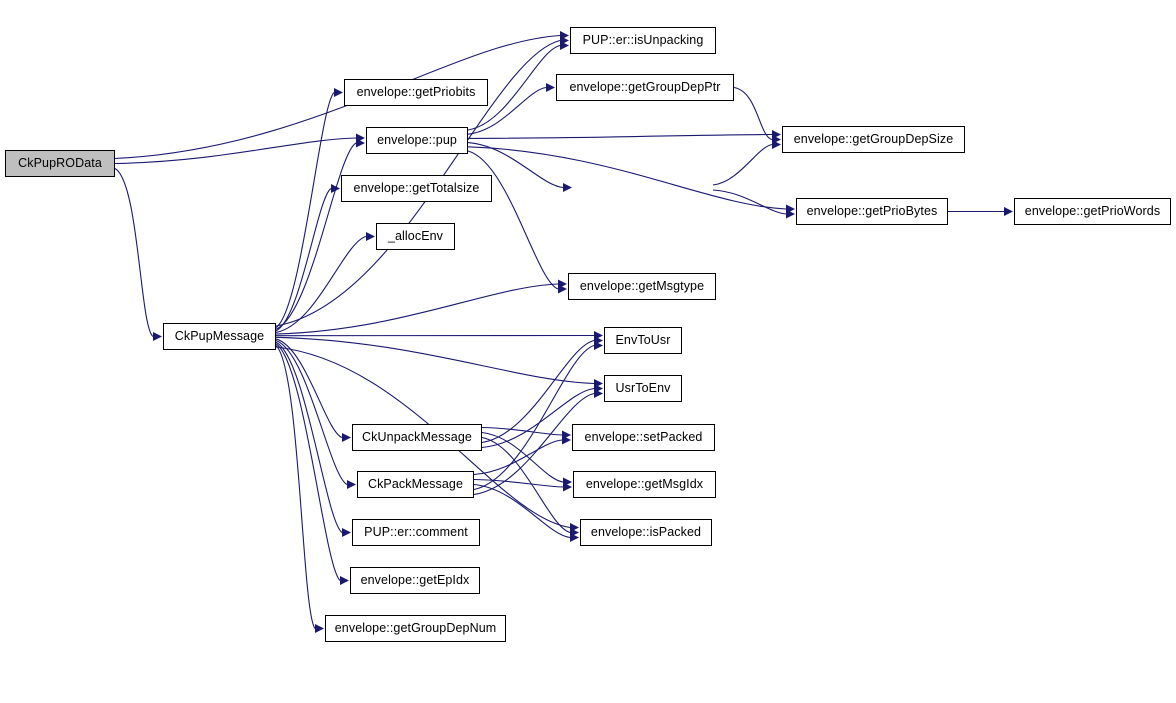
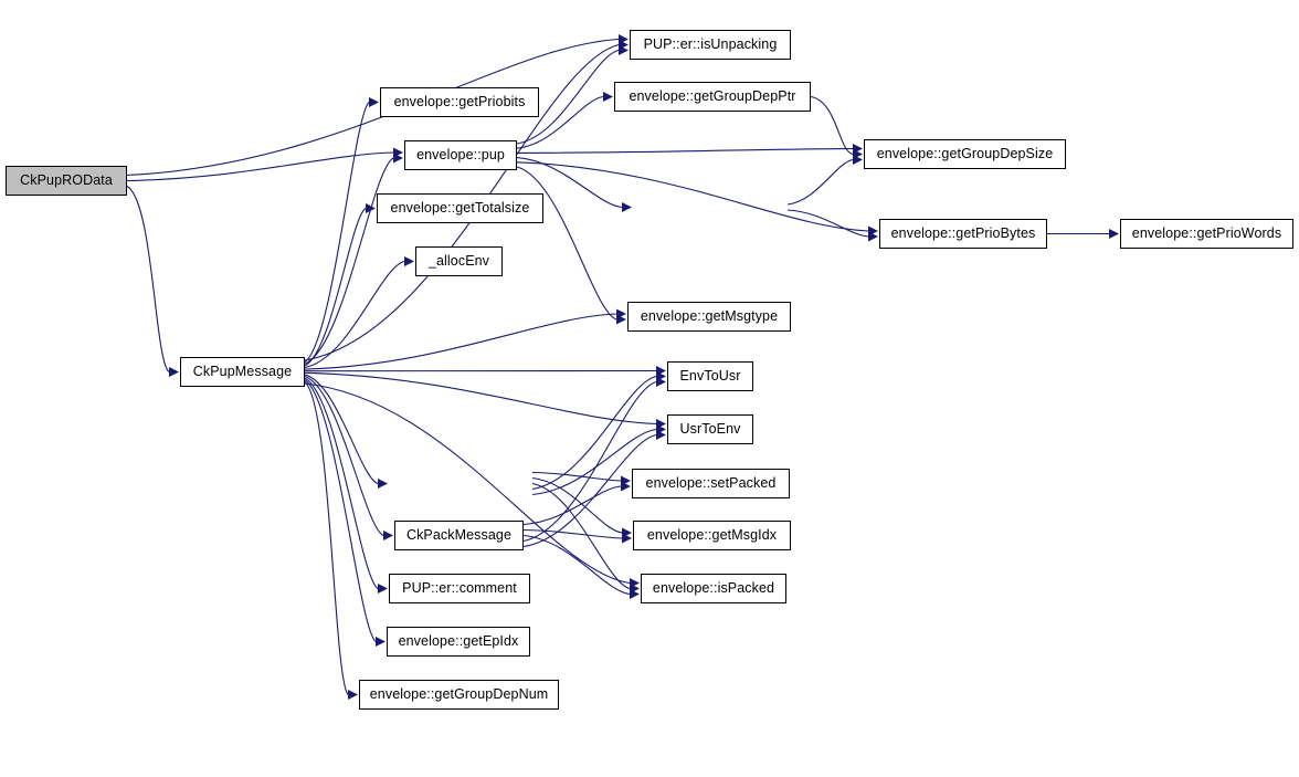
  CkPupROData
  CkPupMessage
  PUP::er::isUnpacking
  envelope::getPriobits
  envelope::getGroupDepPtr
  envelope::pup
  envelope::getGroupDepSize
  envelope::getTotalsize
  envelope::getPrioBytes
  envelope::getPrioWords
  _allocEnv
  envelope::getMsgtype
  EnvToUsr
  UsrToEnv
- CkUnpackMessage
  envelope::setPacked
  CkPackMessage
  envelope::getMsgIdx
  PUP::er::comment
  envelope::isPacked
  envelope::getEpIdx
  envelope::getGroupDepNum
